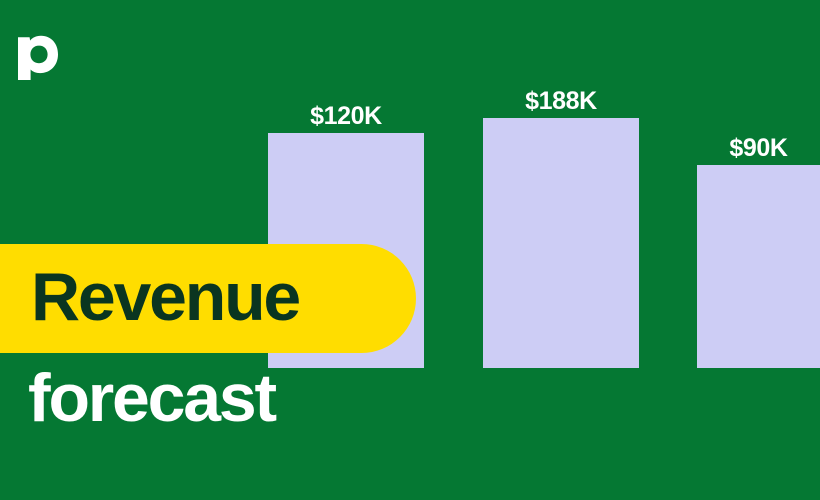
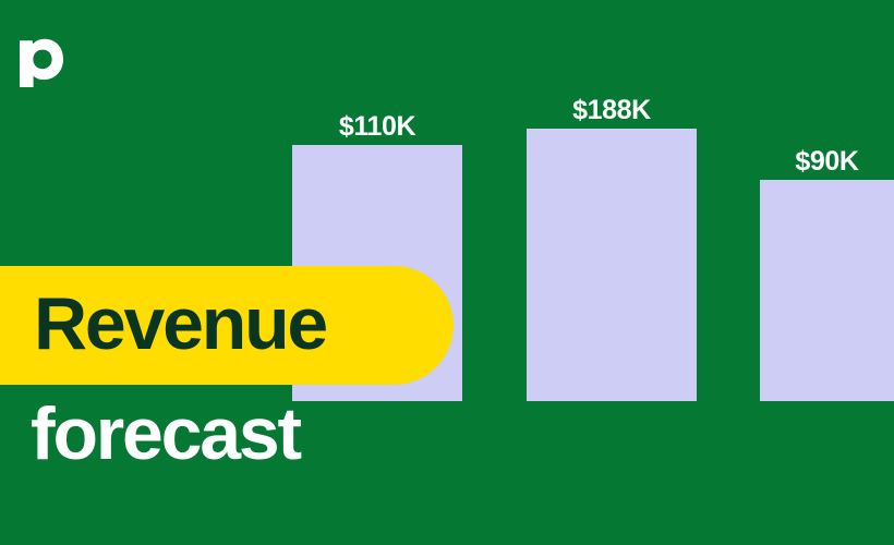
- $120K
+ $110K
  $188K
  $90K
  Revenue
  forecast
